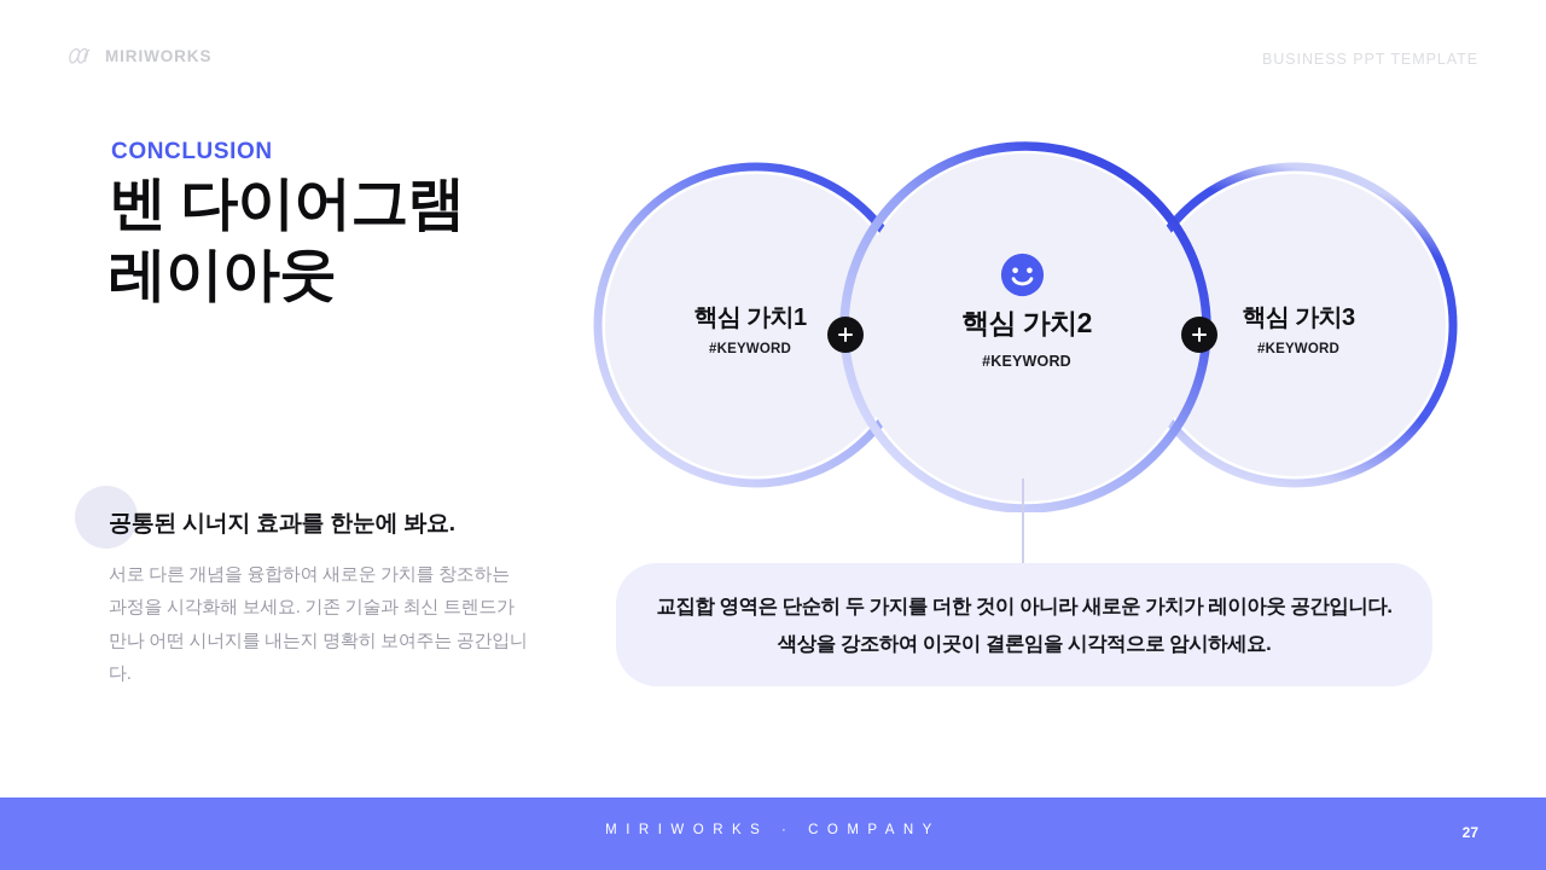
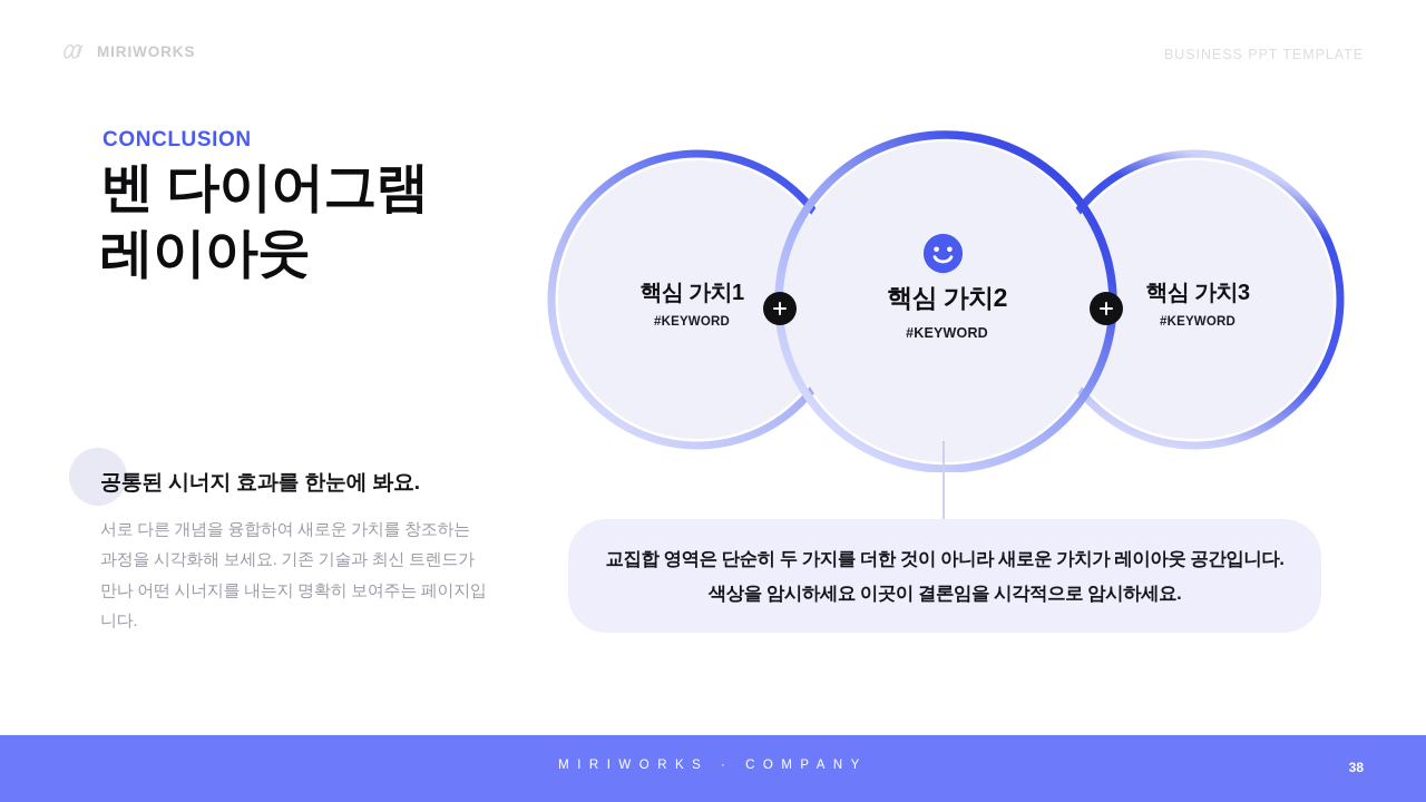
  MIRIWORKS
  BUSINESS PPT TEMPLATE
  CONCLUSION
  벤 다이어그램
  레이아웃
  공통된 시너지 효과를 한눈에 봐요.
- 서로 다른 개념을 융합하여 새로운 가치를 창조하는 과정을 시각화해 보세요. 기존 기술과 최신 트렌드가 만나 어떤 시너지를 내는지 명확히 보여주는 공간입니다.
+ 서로 다른 개념을 융합하여 새로운 가치를 창조하는 과정을 시각화해 보세요. 기존 기술과 최신 트렌드가 만나 어떤 시너지를 내는지 명확히 보여주는 페이지입니다.
  핵심 가치1
  #KEYWORD
  핵심 가치2
  #KEYWORD
  핵심 가치3
  #KEYWORD
  교집합 영역은 단순히 두 가지를 더한 것이 아니라 새로운 가치가 레이아웃 공간입니다.
- 색상을 강조하여 이곳이 결론임을 시각적으로 암시하세요.
+ 색상을 암시하세요 이곳이 결론임을 시각적으로 암시하세요.
  MIRIWORKS · COMPANY
- 27
+ 38
